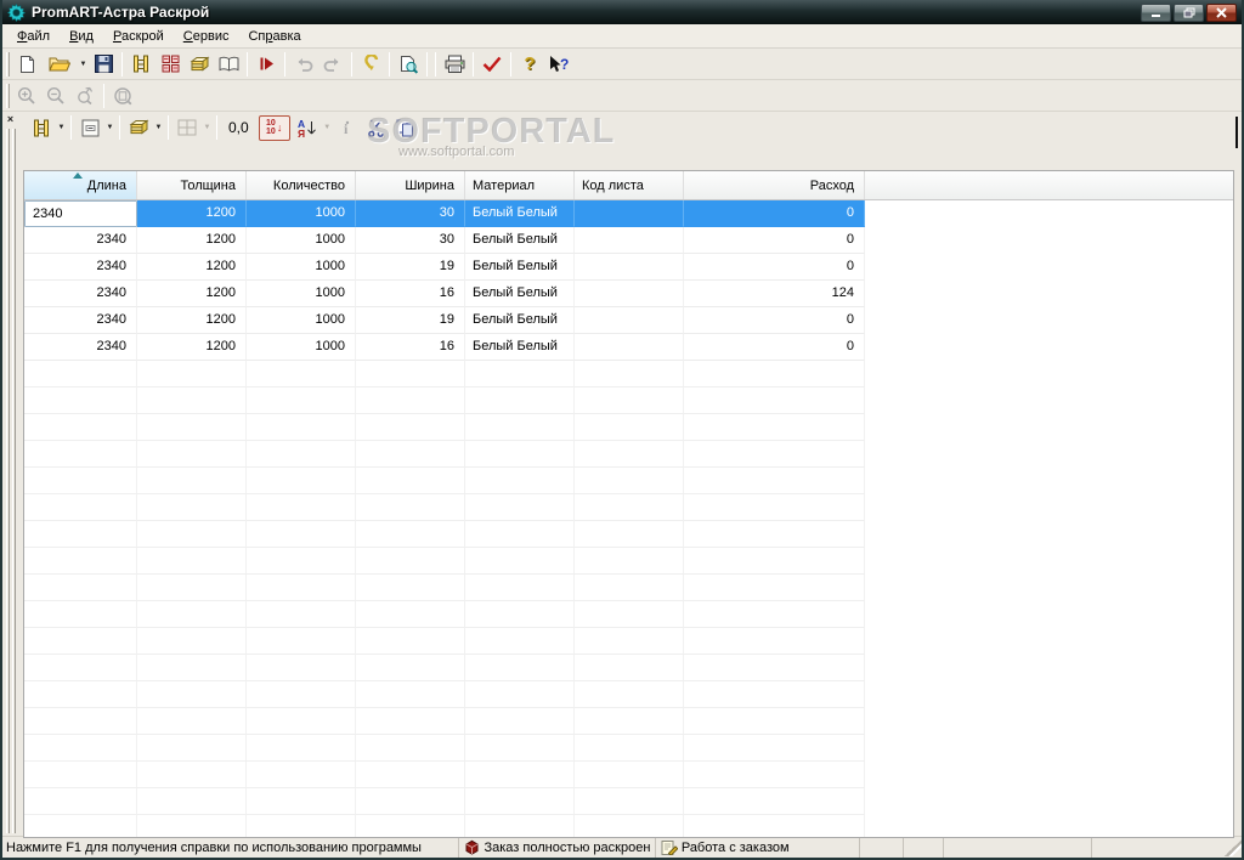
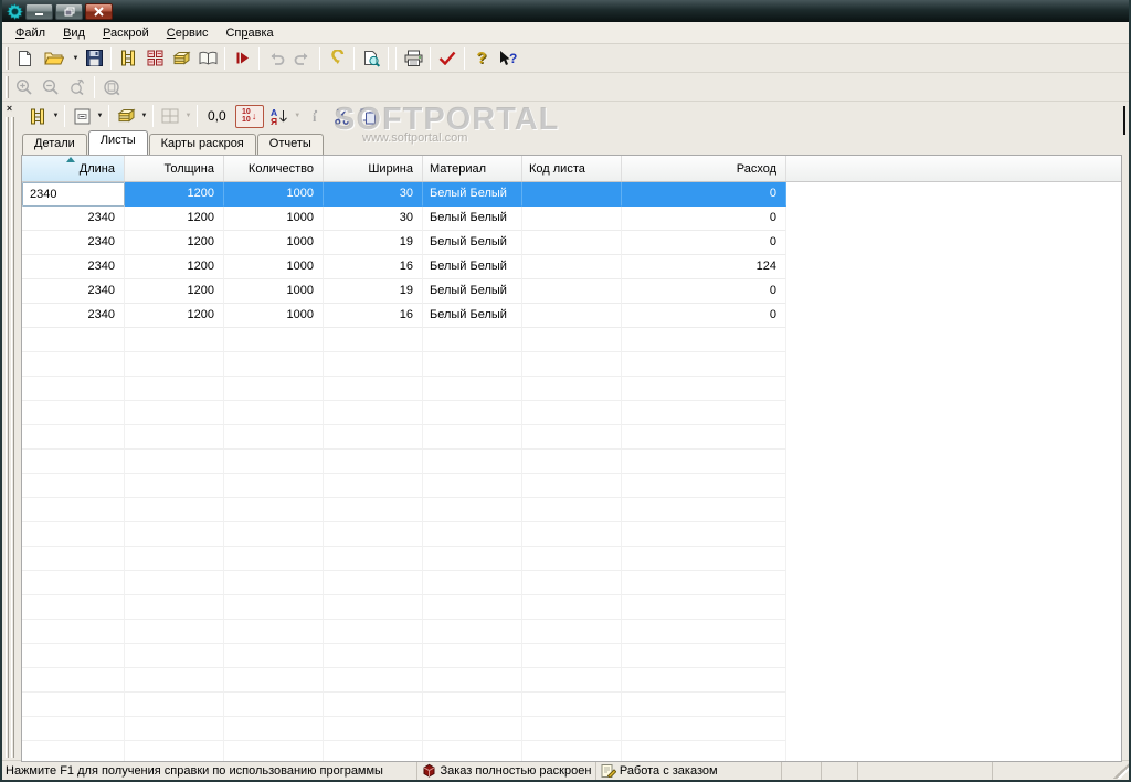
- PromART-Астра Раскрой
  Файл
  Вид
  Раскрой
  Сервис
  Справка
  ?
  ?
  ×
  0,0
  ↓
  А
  Я
  i
  SOFTPORTAL
  www.softportal.com
+ Детали
+ Листы
+ Карты раскроя
+ Отчеты
  Длина
  Толщина
  Количество
  Ширина
  Материал
  Код листа
  Расход
  2340
  1200
  1000
  30
  Белый Белый
  0
  2340
  1200
  1000
  30
  Белый Белый
  0
  2340
  1200
  1000
  19
  Белый Белый
  0
  2340
  1200
  1000
  16
  Белый Белый
  124
  2340
  1200
  1000
  19
  Белый Белый
  0
  2340
  1200
  1000
  16
  Белый Белый
  0
  Нажмите F1 для получения справки по использованию программы
  Заказ полностью раскроен
  Работа с заказом
